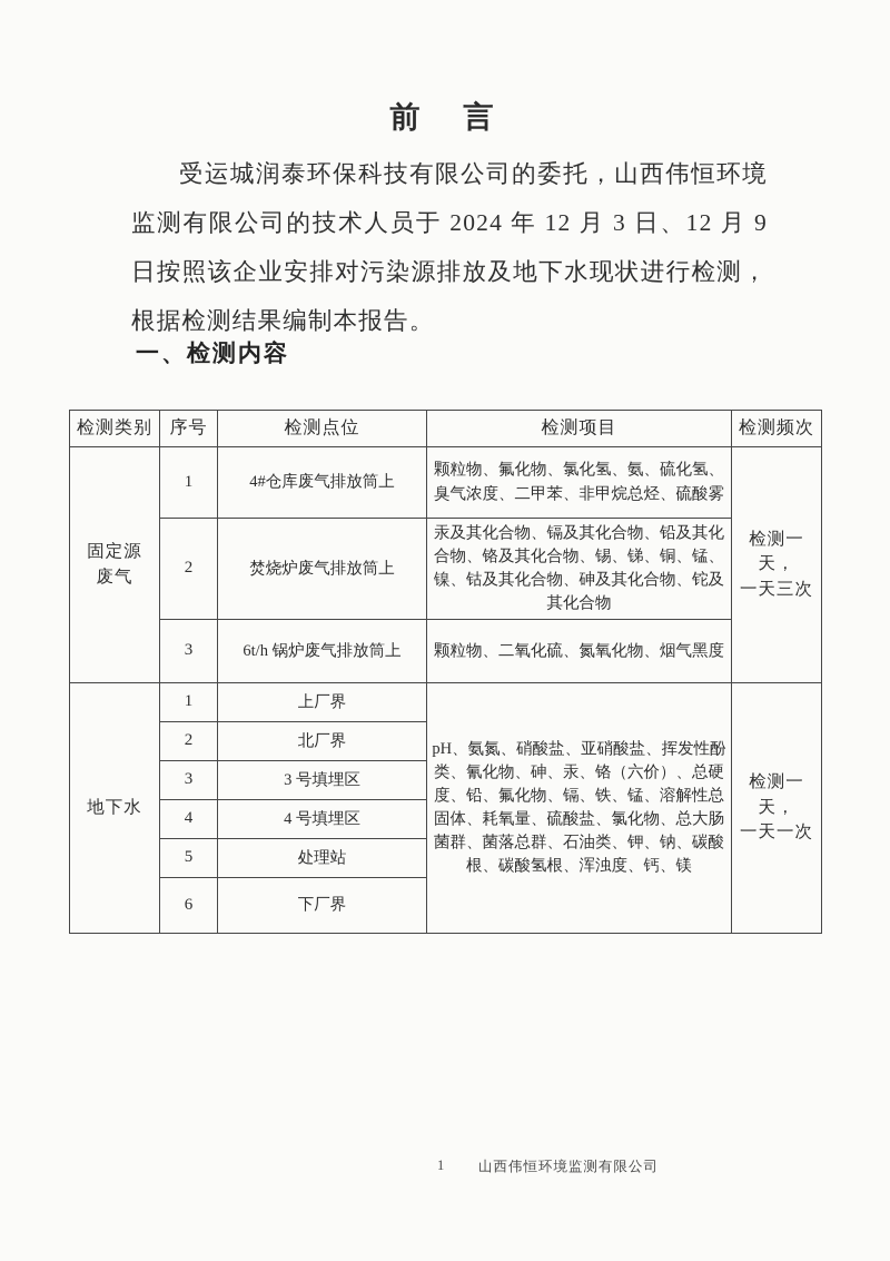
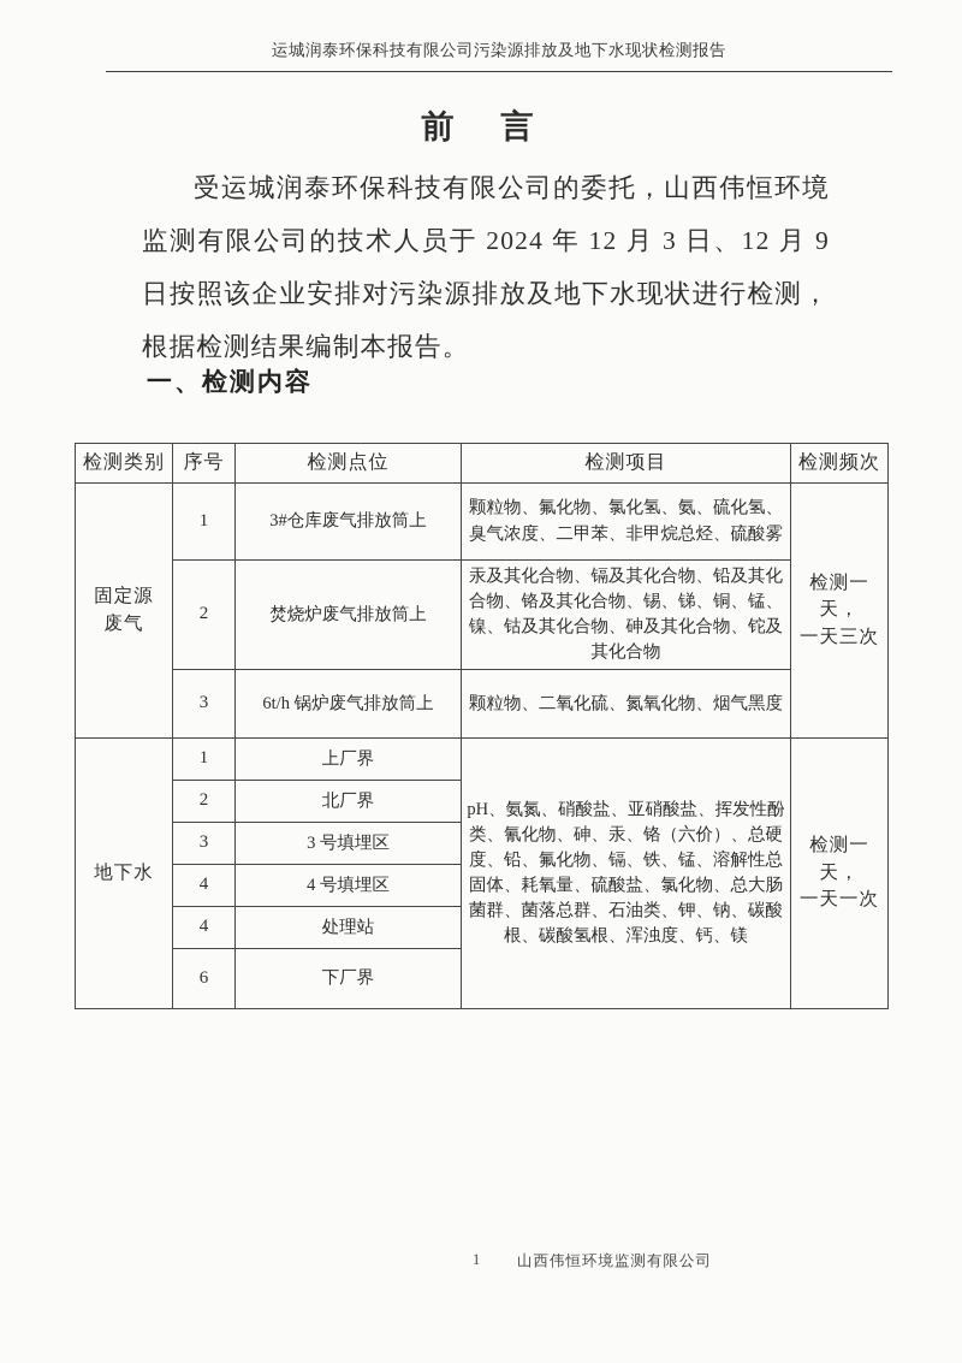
+ 运城润泰环保科技有限公司污染源排放及地下水现状检测报告
  前 言
  受运城润泰环保科技有限公司的委托，山西伟恒环境监测有限公司的技术人员于 2024 年 12 月 3 日、12 月 9 日按照该企业安排对污染源排放及地下水现状进行检测，根据检测结果编制本报告。
  一、检测内容
  检测类别	序号	检测点位	检测项目	检测频次
- 固定源 废气	1	4#仓库废气排放筒上	颗粒物、氟化物、氯化氢、氨、硫化氢、臭气浓度、二甲苯、非甲烷总烃、硫酸雾	检测一天， 一天三次
+ 固定源 废气	1	3#仓库废气排放筒上	颗粒物、氟化物、氯化氢、氨、硫化氢、臭气浓度、二甲苯、非甲烷总烃、硫酸雾	检测一天， 一天三次
  2	焚烧炉废气排放筒上	汞及其化合物、镉及其化合物、铅及其化合物、铬及其化合物、锡、锑、铜、锰、镍、钴及其化合物、砷及其化合物、铊及其化合物
  3	6t/h 锅炉废气排放筒上	颗粒物、二氧化硫、氮氧化物、烟气黑度
  地下水	1	上厂界	pH、氨氮、硝酸盐、亚硝酸盐、挥发性酚类、氰化物、砷、汞、铬（六价）、总硬度、铅、氟化物、镉、铁、锰、溶解性总固体、耗氧量、硫酸盐、氯化物、总大肠菌群、菌落总群、石油类、钾、钠、碳酸根、碳酸氢根、浑浊度、钙、镁	检测一天， 一天一次
  2	北厂界
  3	3 号填埋区
  4	4 号填埋区
- 5	处理站
+ 4	处理站
  6	下厂界
  1
  山西伟恒环境监测有限公司
